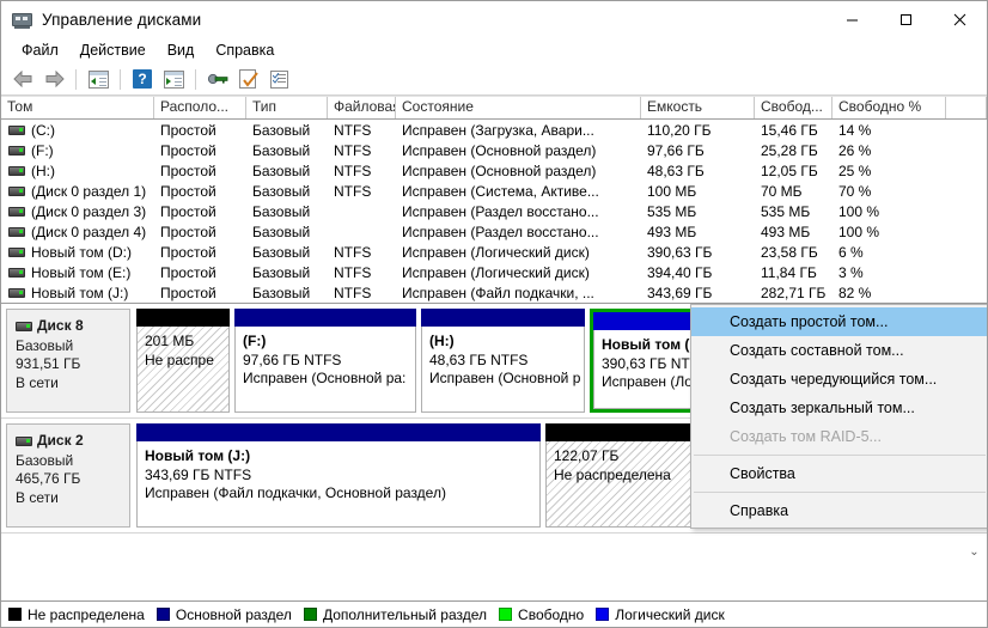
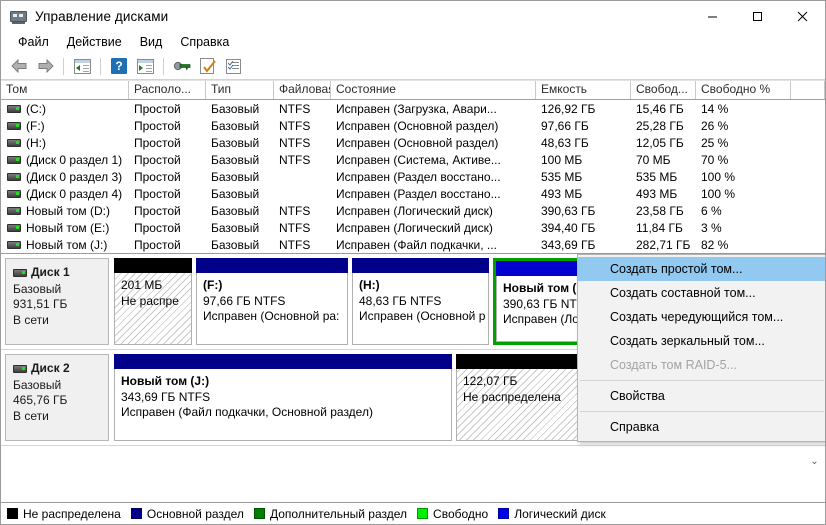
  Управление дисками
  Файл
  Действие
  Вид
  Справка
  ?
  Том
  Располо...
  Тип
  Состояние
  Емкость
  Свобод...
  Свободно %
  (C:)
  Простой
  Базовый
  NTFS
  Исправен (Загрузка, Авари...
- 110,20 ГБ
+ 126,92 ГБ
  15,46 ГБ
  14 %
  (F:)
  Простой
  Базовый
  NTFS
  Исправен (Основной раздел)
  97,66 ГБ
  25,28 ГБ
  26 %
  (H:)
  Простой
  Базовый
  NTFS
  Исправен (Основной раздел)
  48,63 ГБ
  12,05 ГБ
  25 %
  (Диск 0 раздел 1)
  Простой
  Базовый
  NTFS
  Исправен (Система, Активе...
  100 МБ
  70 МБ
  70 %
  (Диск 0 раздел 3)
  Простой
  Базовый
  Исправен (Раздел восстано...
  535 МБ
  535 МБ
  100 %
  (Диск 0 раздел 4)
  Простой
  Базовый
  Исправен (Раздел восстано...
  493 МБ
  493 МБ
  100 %
  Новый том (D:)
  Простой
  Базовый
  NTFS
  Исправен (Логический диск)
  390,63 ГБ
  23,58 ГБ
  6 %
  Новый том (E:)
  Простой
  Базовый
  NTFS
  Исправен (Логический диск)
  394,40 ГБ
  11,84 ГБ
  3 %
  Новый том (J:)
  Простой
  Базовый
  NTFS
  Исправен (Файл подкачки, ...
  343,69 ГБ
  282,71 ГБ
  82 %
- Диск 8
+ Диск 1
  Базовый
  931,51 ГБ
  В сети
  201 МБ
  Не распре
  (F:)
  97,66 ГБ NTFS
  Исправен (Основной ра:
  (H:)
  48,63 ГБ NTFS
  Исправен (Основной р
  Новый том (
  390,63 ГБ NT
  Исправен (Ло
  Диск 2
  Базовый
  465,76 ГБ
  В сети
  Новый том (J:)
  343,69 ГБ NTFS
  Исправен (Файл подкачки, Основной раздел)
  122,07 ГБ
  Не распределена
  Создать простой том...
  Создать составной том...
  Создать чередующийся том...
  Создать зеркальный том...
  Создать том RAID-5...
  Свойства
  Справка
  Не распределена
  Основной раздел
  Дополнительный раздел
  Свободно
  Логический диск
  ⌄
